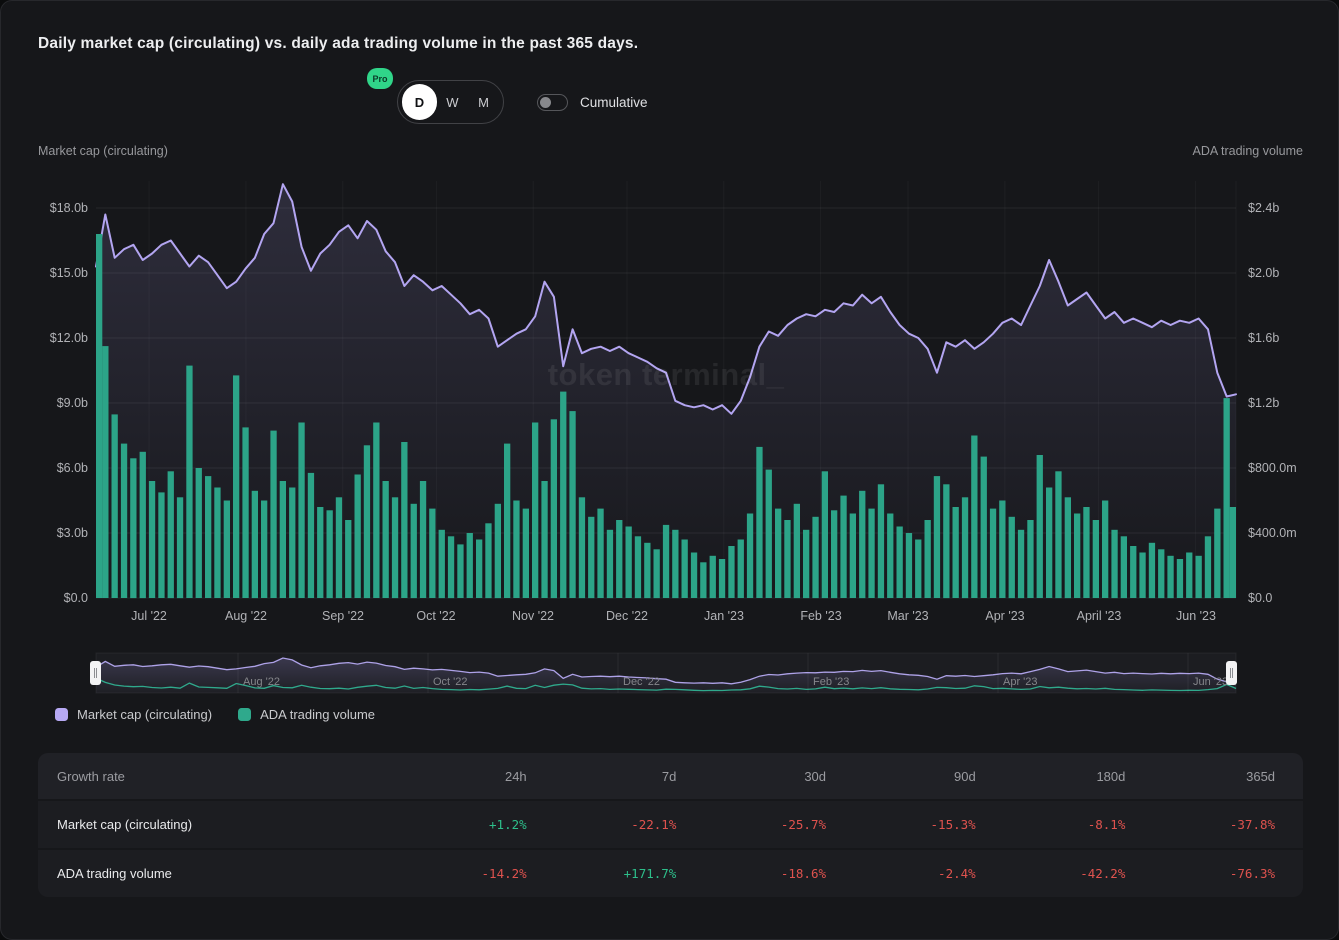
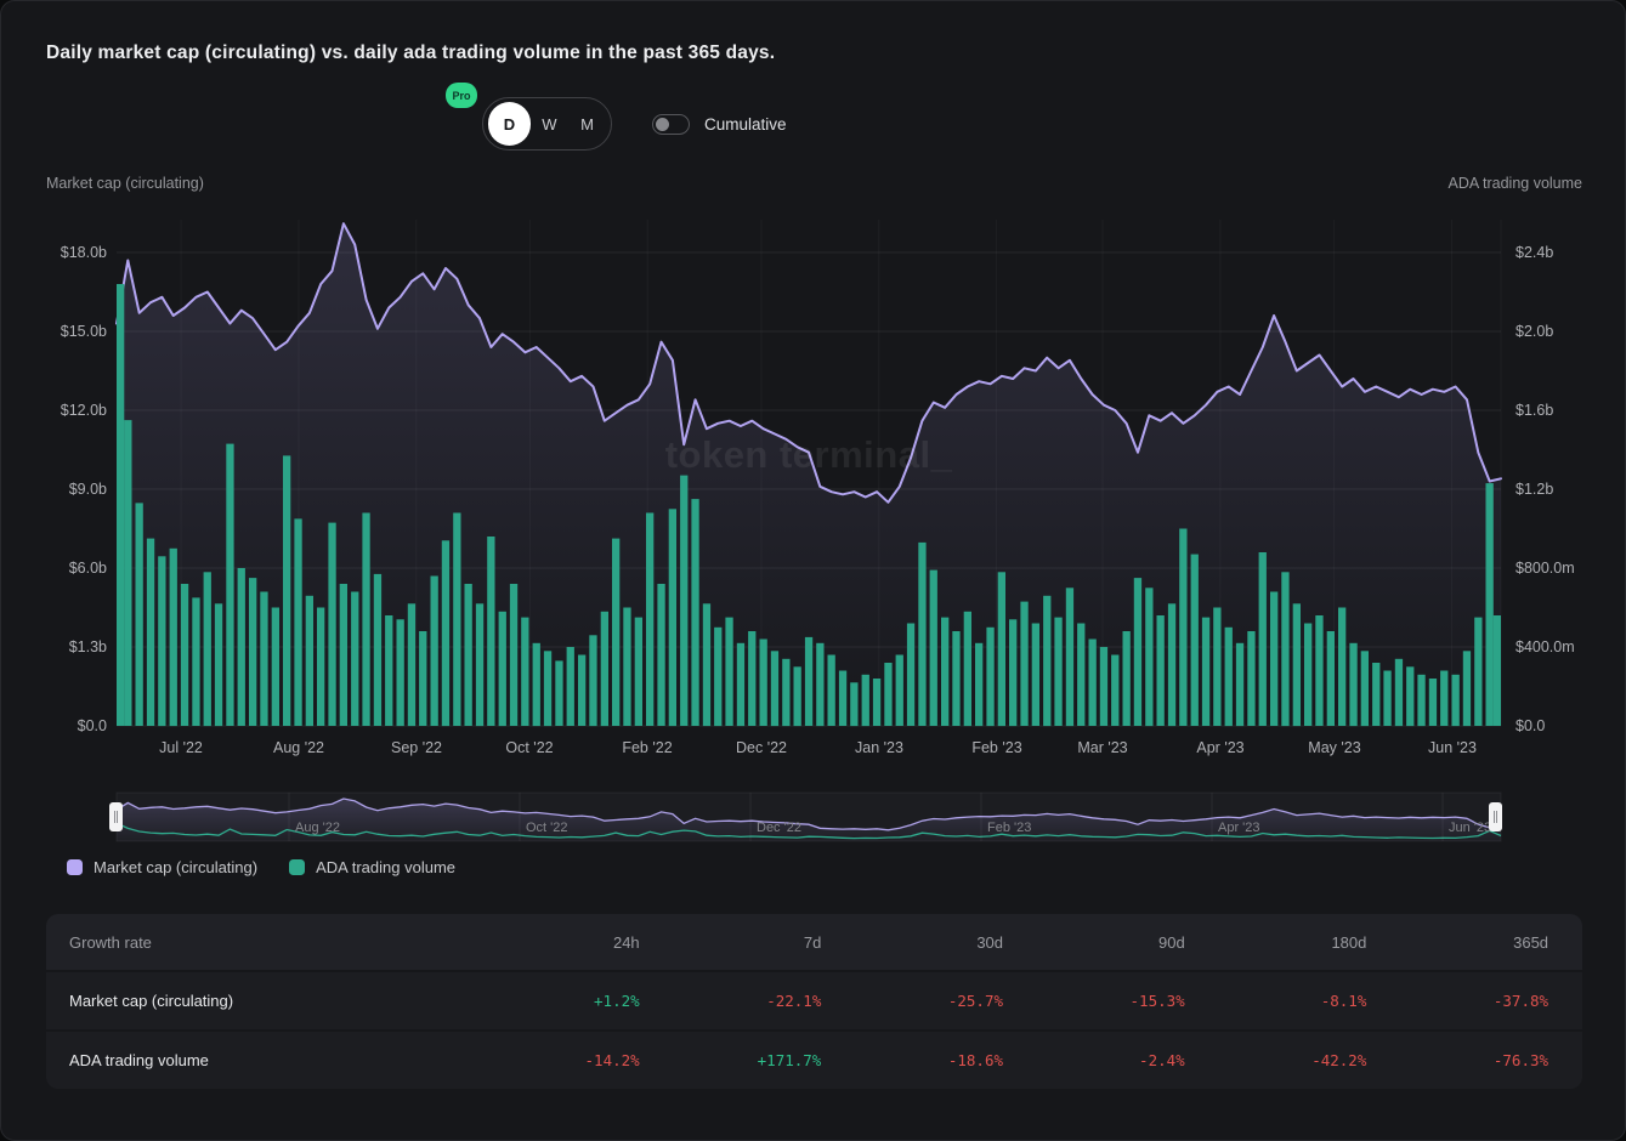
  Daily market cap (circulating) vs. daily ada trading volume in the past 365 days.
  Pro
  D
  W
  M
  Cumulative
  Market cap (circulating)
  ADA trading volume
  $18.0b
  $15.0b
  $12.0b
  $9.0b
  $6.0b
- $3.0b
+ $1.3b
  $0.0
  $2.4b
  $2.0b
  $1.6b
  $1.2b
  $800.0m
  $400.0m
  $0.0
  Jul '22
  Aug '22
  Sep '22
  Oct '22
- Nov '22
+ Feb '22
  Dec '22
  Jan '23
  Feb '23
  Mar '23
  Apr '23
- April '23
+ May '23
  Jun '23
  token terminal_
  Aug '22
  Oct '22
  Dec '22
  Feb '23
  Apr '23
  Jun '2
  Market cap (circulating)
  ADA trading volume
  Growth rate
  24h
  7d
  30d
  90d
  180d
  365d
  Market cap (circulating)
  +1.2%
  -22.1%
  -25.7%
  -15.3%
  -8.1%
  -37.8%
  ADA trading volume
  -14.2%
  +171.7%
  -18.6%
  -2.4%
  -42.2%
  -76.3%
